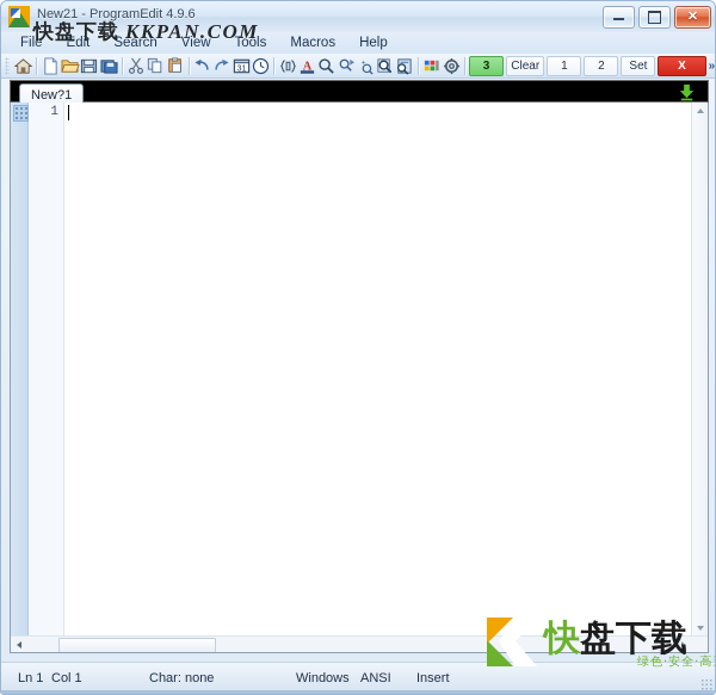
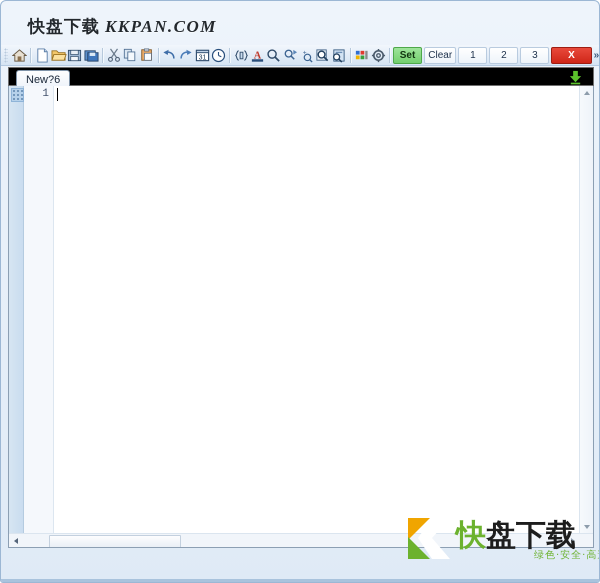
- New21 - ProgramEdit 4.9.6
- ✕
  快盘下载 KKPAN.COM
- File
- Edit
- Search
- View
- Tools
- Macros
- Help
  A
- 3
+ Set
  Clear
  1
  2
- Set
+ 3
  X
  »
- New?1
+ New?6
  1
  快盘下载
  绿色·安全·高
- Ln 1
- Col 1
- Char: none
- Windows
- ANSI
- Insert
